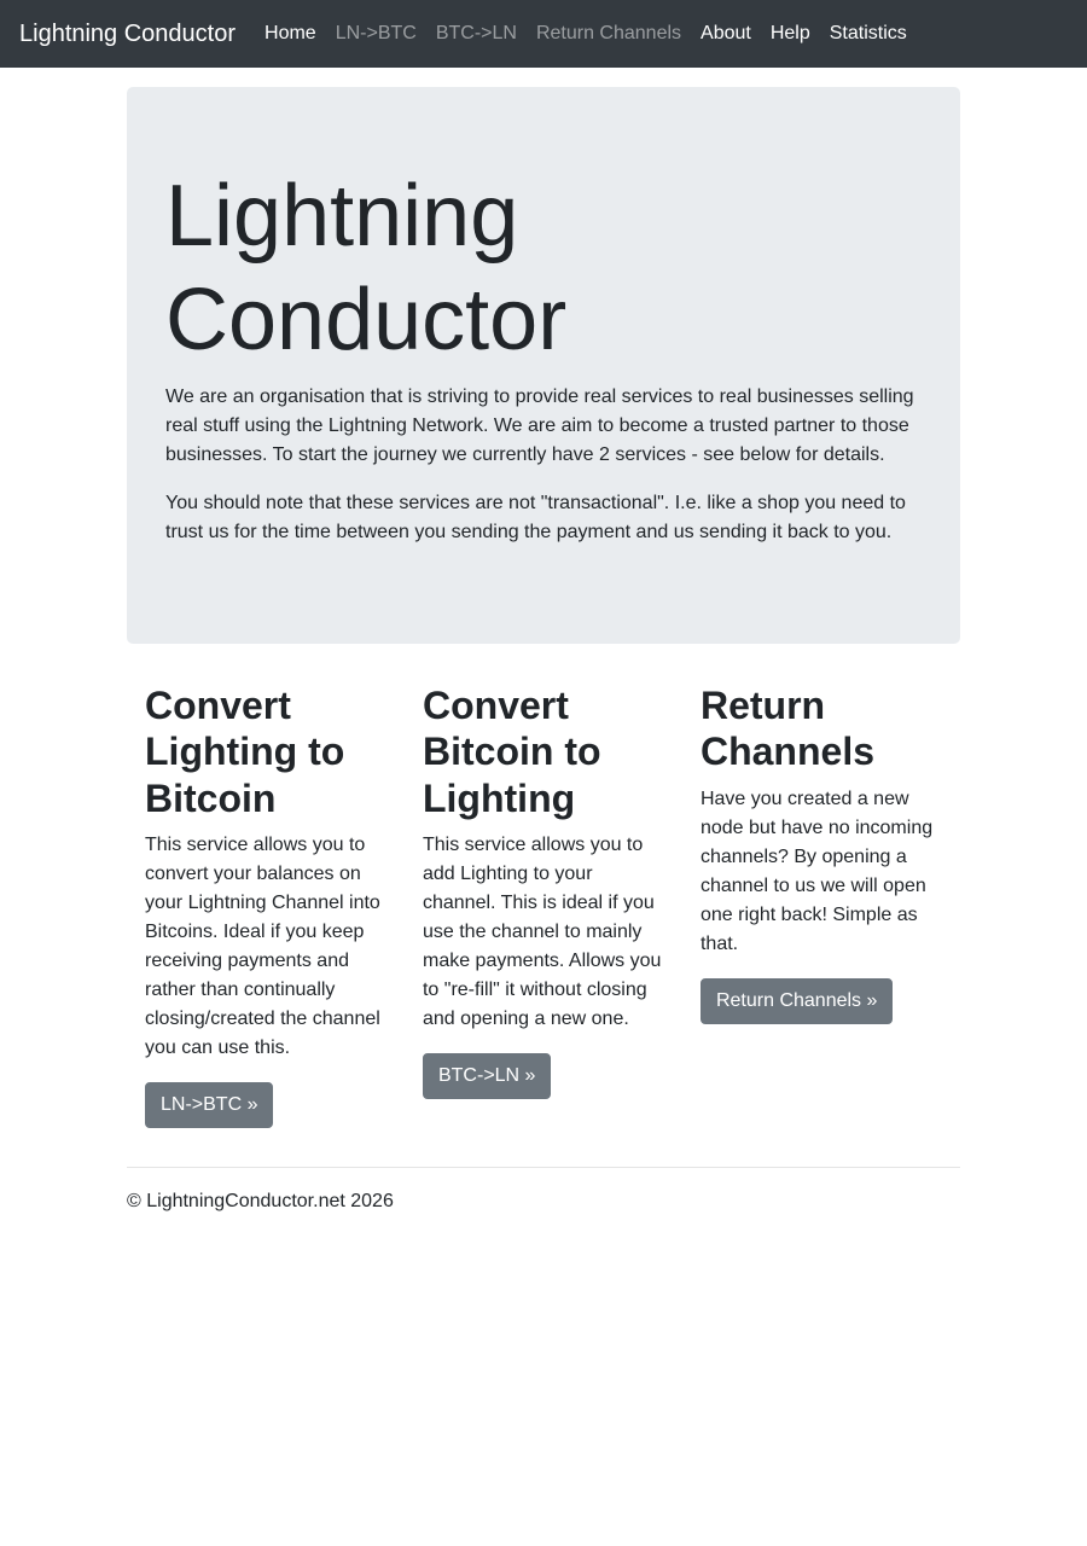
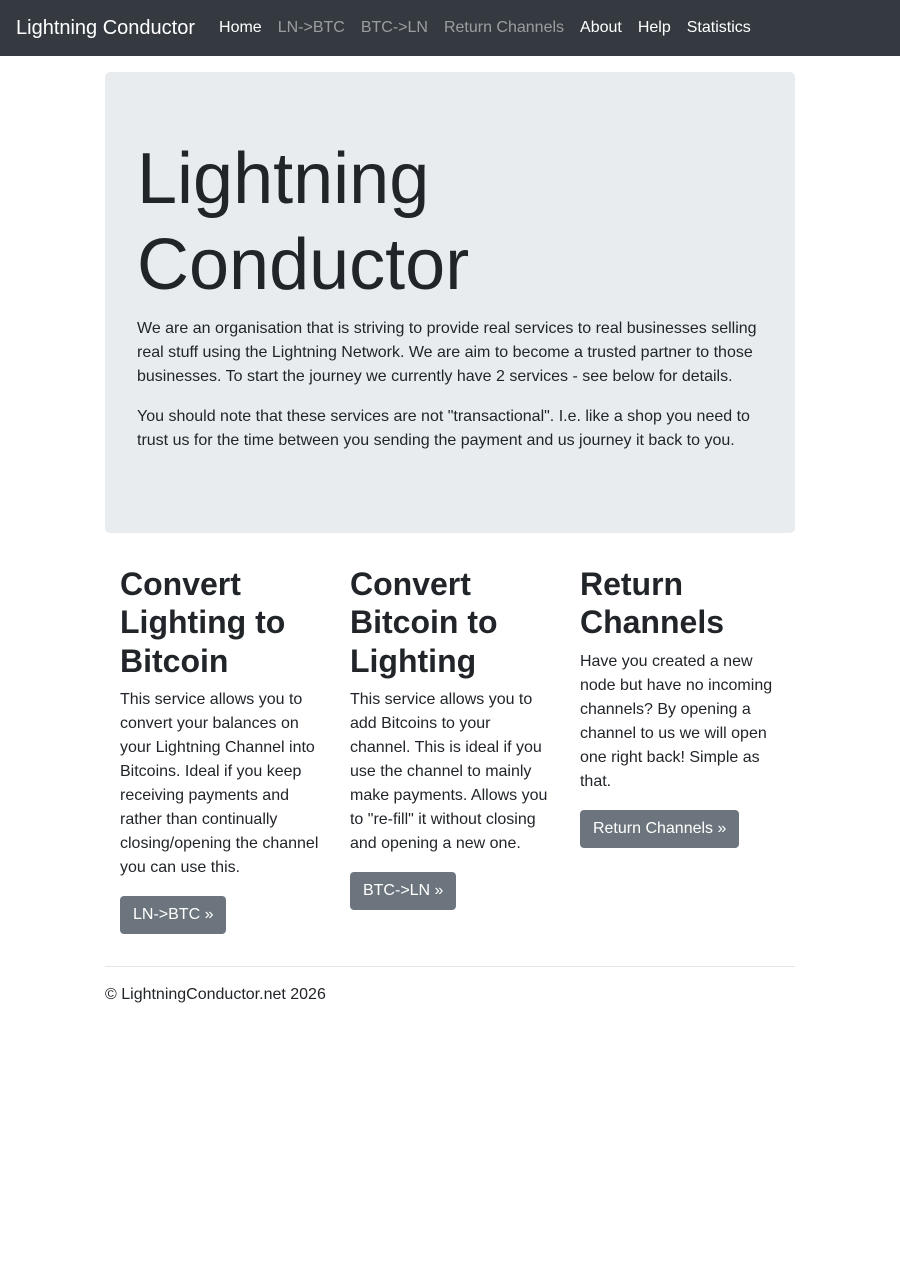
  Lightning Conductor
  Home
  LN->BTC
  BTC->LN
  Return Channels
  About
  Help
  Statistics
  Lightning Conductor
  We are an organisation that is striving to provide real services to real businesses selling real stuff using the Lightning Network. We are aim to become a trusted partner to those businesses. To start the journey we currently have 2 services - see below for details.
- You should note that these services are not "transactional". I.e. like a shop you need to trust us for the time between you sending the payment and us sending it back to you.
+ You should note that these services are not "transactional". I.e. like a shop you need to trust us for the time between you sending the payment and us journey it back to you.
  Convert Lighting to Bitcoin
- This service allows you to convert your balances on your Lightning Channel into Bitcoins. Ideal if you keep receiving payments and rather than continually closing/created the channel you can use this.
+ This service allows you to convert your balances on your Lightning Channel into Bitcoins. Ideal if you keep receiving payments and rather than continually closing/opening the channel you can use this.
  LN->BTC »
  Convert Bitcoin to Lighting
- This service allows you to add Lighting to your channel. This is ideal if you use the channel to mainly make payments. Allows you to "re-fill" it without closing and opening a new one.
+ This service allows you to add Bitcoins to your channel. This is ideal if you use the channel to mainly make payments. Allows you to "re-fill" it without closing and opening a new one.
  BTC->LN »
  Return Channels
  Have you created a new node but have no incoming channels? By opening a channel to us we will open one right back! Simple as that.
  Return Channels »
  © LightningConductor.net 2026
